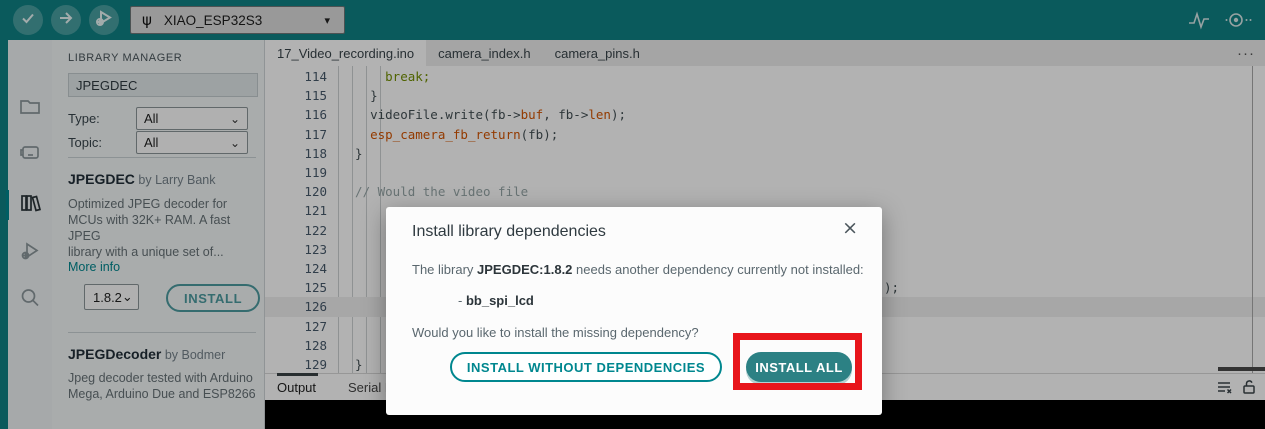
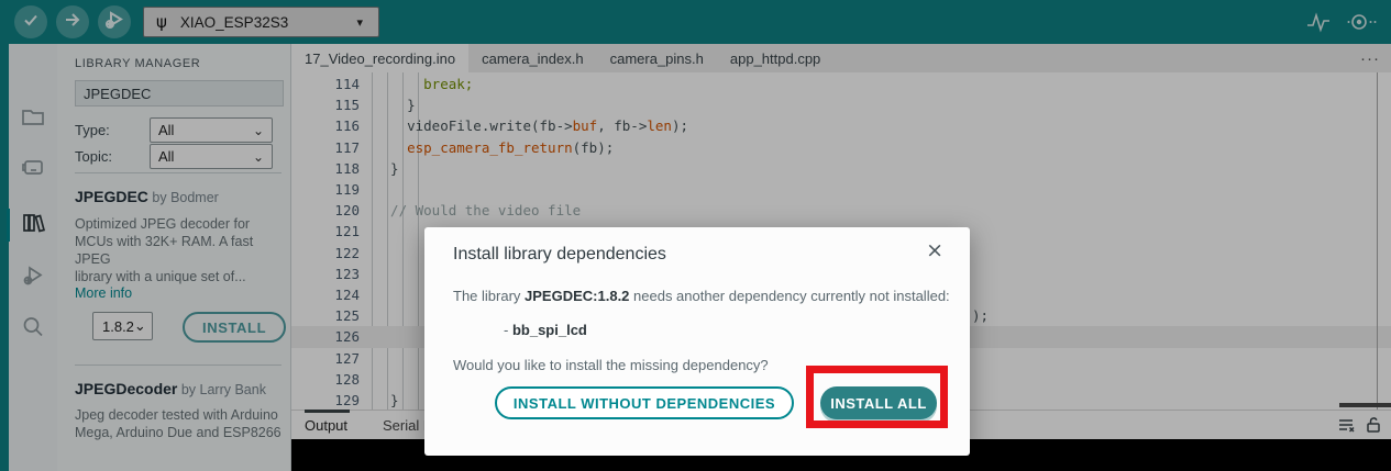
  ψ
  XIAO_ESP32S3
  ▾
  LIBRARY MANAGER
  JPEGDEC
  Type:
  All
  ⌄
  Topic:
  All
  ⌄
- JPEGDEC by Larry Bank
+ JPEGDEC by Bodmer
  Optimized JPEG decoder for
  MCUs with 32K+ RAM. A fast JPEG
  library with a unique set of...
  More info
  1.8.2
  ⌄
  INSTALL
- JPEGDecoder by Bodmer
+ JPEGDecoder by Larry Bank
  Jpeg decoder tested with Arduino
  Mega, Arduino Due and ESP8266
  17_Video_recording.ino
  camera_index.h
  camera_pins.h
+ app_httpd.cpp
  ···
  114
  break;
  115
  }
  116
  videoFile.write(fb->buf, fb->len);
  117
  esp_camera_fb_return(fb);
  118
  }
  119
  120
  // Would the video file
  121
  122
  123
  124
  125
  126
  127
  128
  129
  }
  );
  Output
  Serial
  Install library dependencies
  ×
  The library JPEGDEC:1.8.2 needs another dependency currently not installed:
  - bb_spi_lcd
  Would you like to install the missing dependency?
  INSTALL WITHOUT DEPENDENCIES
  INSTALL ALL
